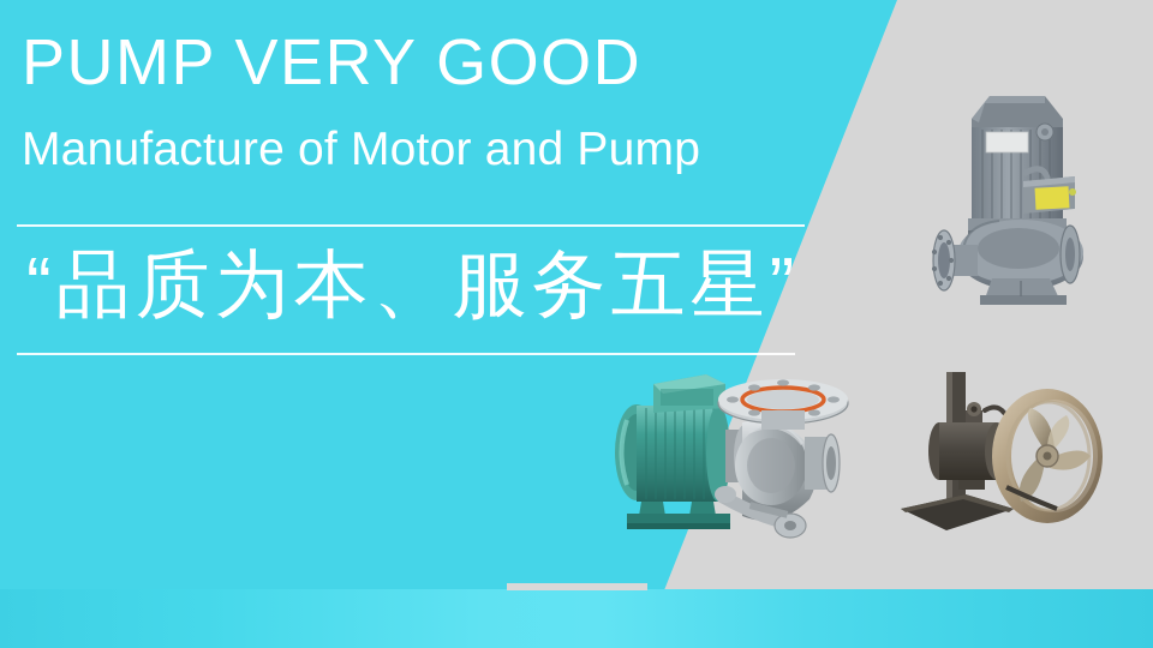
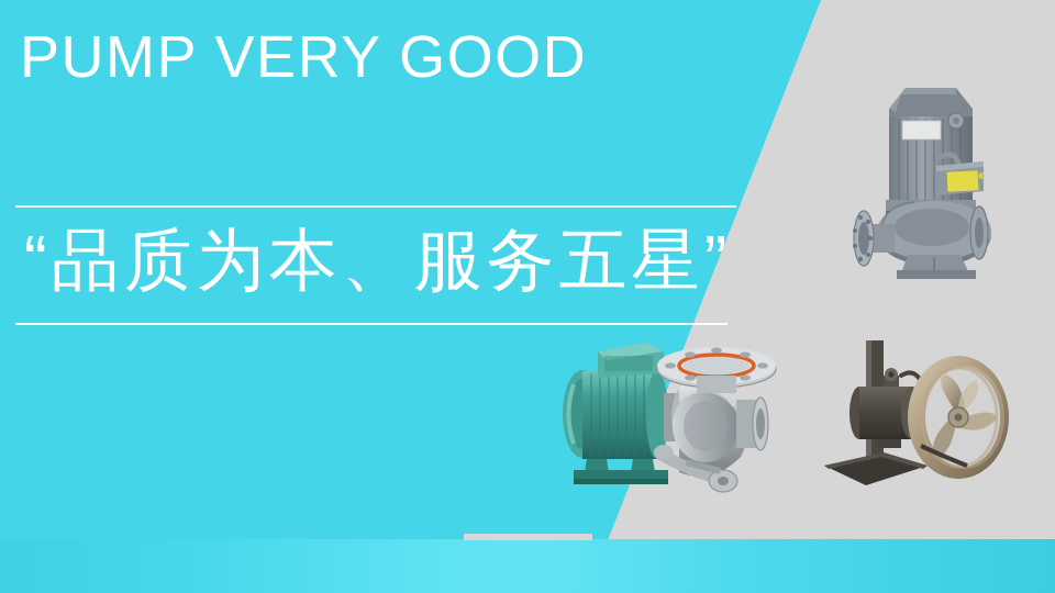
  PUMP VERY GOOD
- Manufacture of Motor and Pump
  “品质为本、服务五星”
